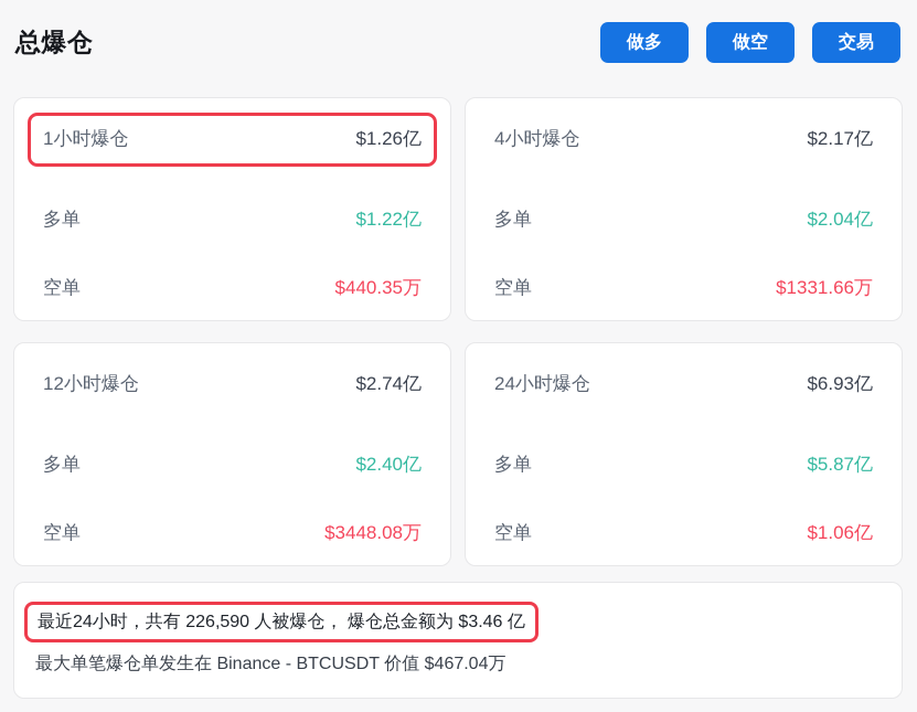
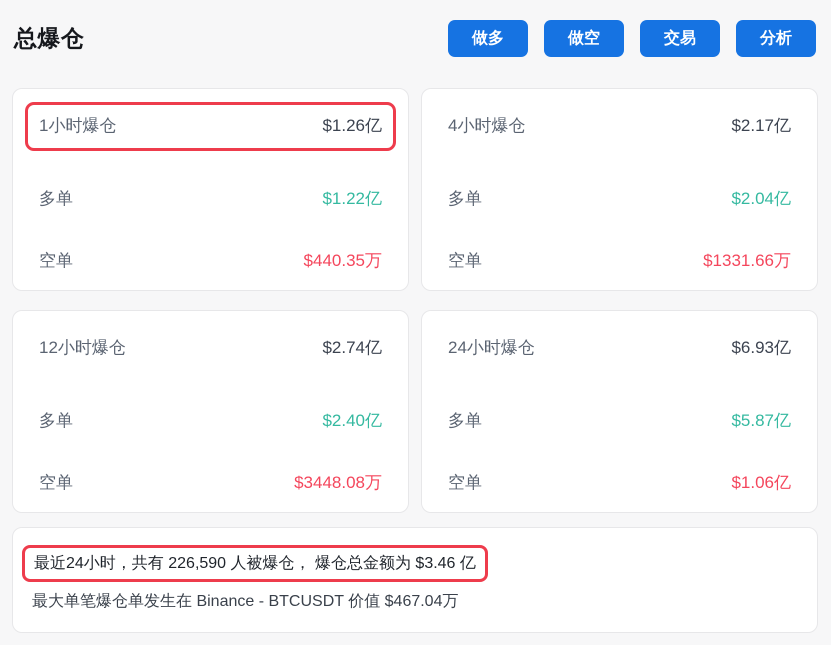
  总爆仓
  做多
  做空
  交易
+ 分析
  1小时爆仓
  $1.26亿
  多单
  $1.22亿
  空单
  $440.35万
  4小时爆仓
  $2.17亿
  多单
  $2.04亿
  空单
  $1331.66万
  12小时爆仓
  $2.74亿
  多单
  $2.40亿
  空单
  $3448.08万
  24小时爆仓
  $6.93亿
  多单
  $5.87亿
  空单
  $1.06亿
  最近24小时，共有 226,590 人被爆仓， 爆仓总金额为 $3.46 亿
  最大单笔爆仓单发生在 Binance - BTCUSDT 价值 $467.04万
